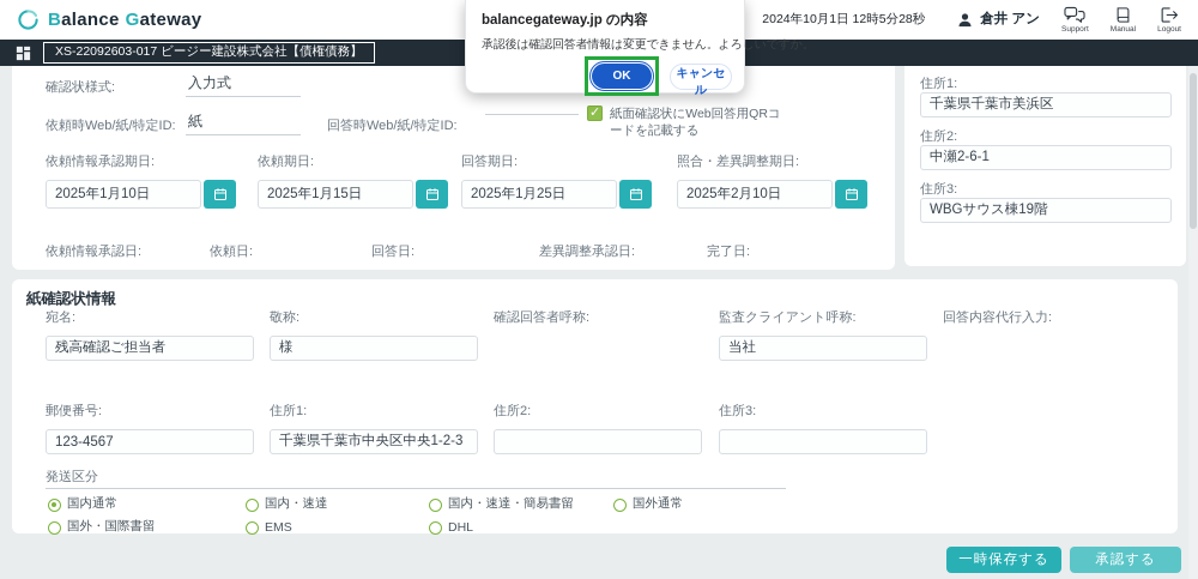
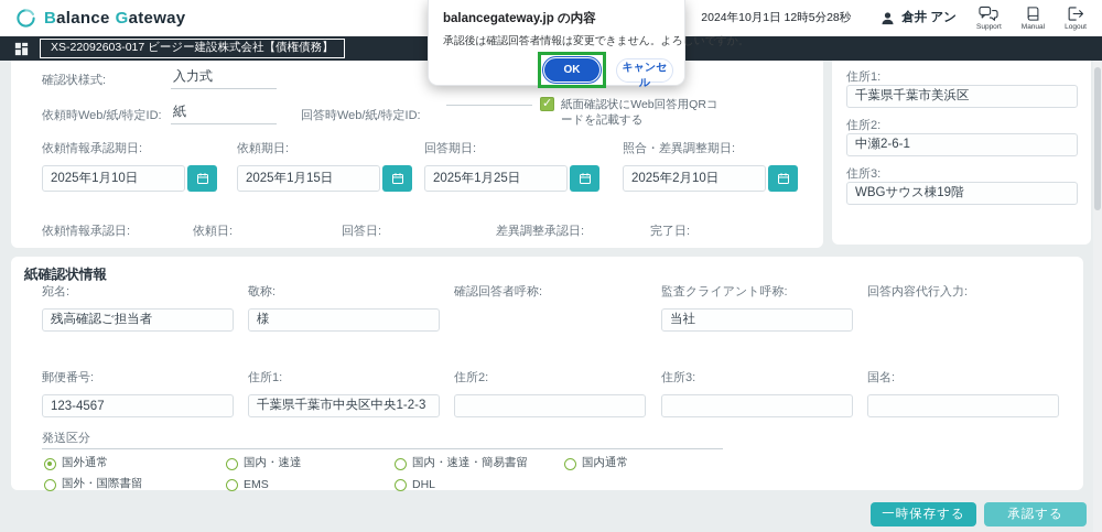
  Balance Gateway
  2024年10月1日 12時5分28秒
  倉井 アン
  XS-22092603-017 ビージー建設株式会社【債権債務】
  確認状様式:
  入力式
  依頼時Web/紙/特定ID:
  紙
  回答時Web/紙/特定ID:
  紙面確認状にWeb回答用QRコードを記載する
  依頼情報承認期日:
  2025年1月10日
  依頼期日:
  2025年1月15日
  回答期日:
  2025年1月25日
  照合・差異調整期日:
  2025年2月10日
  依頼情報承認日:
  依頼日:
  回答日:
  差異調整承認日:
  完了日:
  住所1:
  千葉県千葉市美浜区
  住所2:
  中瀬2-6-1
  住所3:
  WBGサウス棟19階
  紙確認状情報
  宛名:
  残高確認ご担当者
  敬称:
  様
  確認回答者呼称:
  監査クライアント呼称:
  当社
  回答内容代行入力:
  郵便番号:
  123-4567
  住所1:
  千葉県千葉市中央区中央1-2-3
  住所2:
  住所3:
+ 国名:
  発送区分
- 国内通常
+ 国外通常
  国内・速達
  国内・速達・簡易書留
- 国外通常
+ 国内通常
  国外・国際書留
  EMS
  DHL
  一時保存する
  承認する
  balancegateway.jp の内容
  承認後は確認回答者情報は変更できません。よろしいですか。
  OK
  キャンセル
